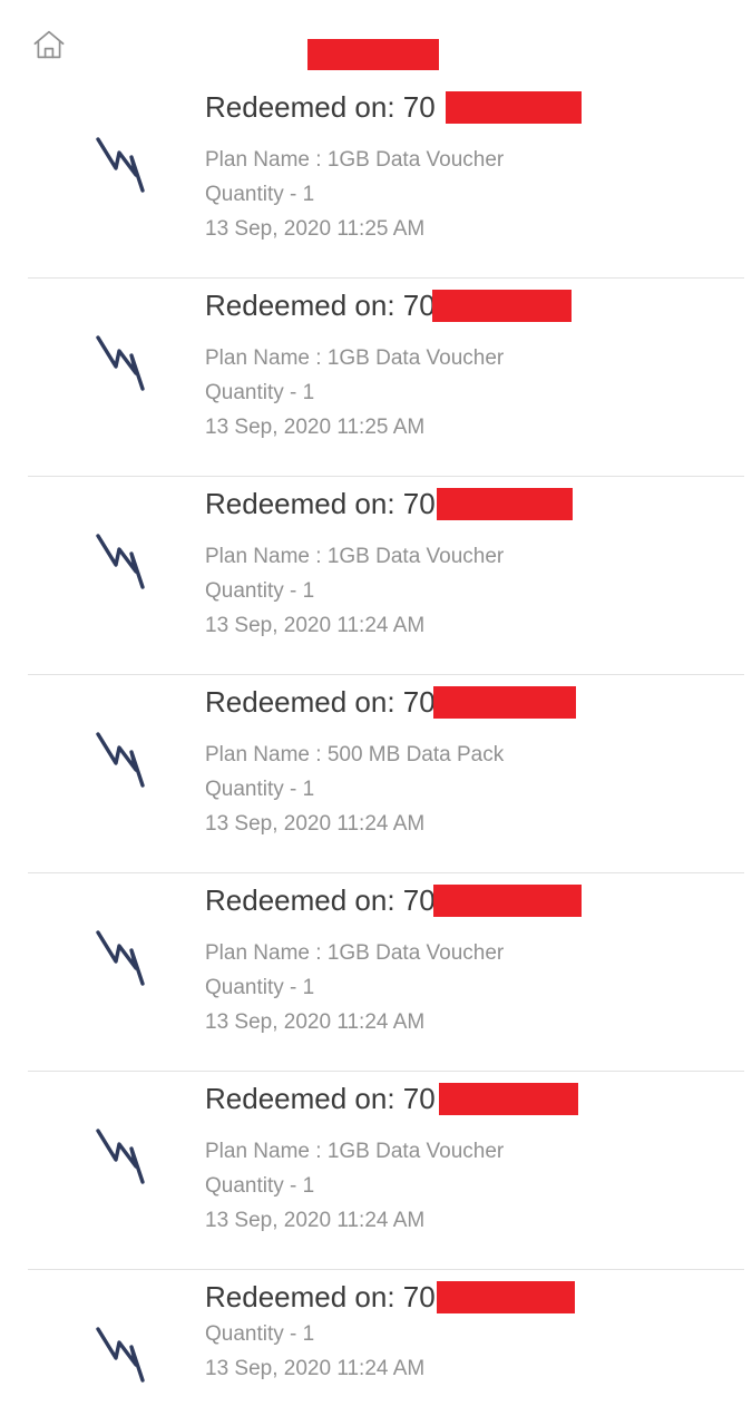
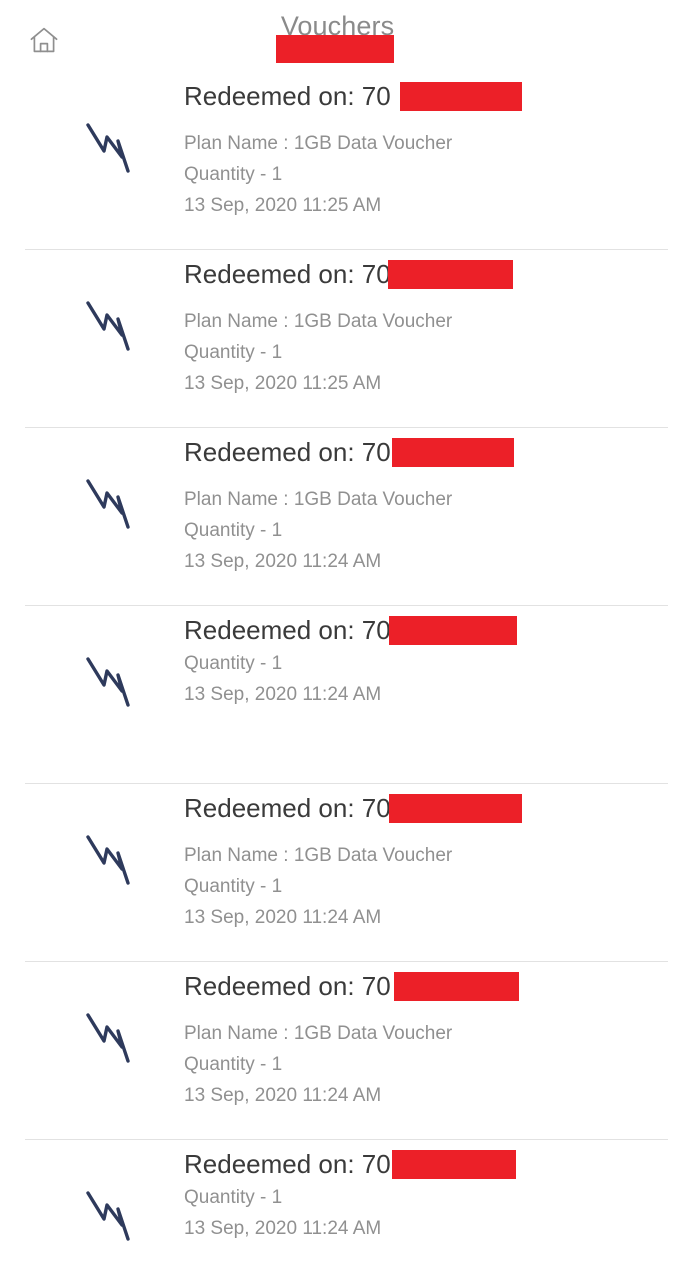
+ Vouchers
  Redeemed on: 70
  Plan Name : 1GB Data Voucher
  Quantity - 1
  13 Sep, 2020 11:25 AM
  Redeemed on: 70
  Plan Name : 1GB Data Voucher
  Quantity - 1
  13 Sep, 2020 11:25 AM
  Redeemed on: 70
  Plan Name : 1GB Data Voucher
  Quantity - 1
  13 Sep, 2020 11:24 AM
  Redeemed on: 70
- Plan Name : 500 MB Data Pack
  Quantity - 1
  13 Sep, 2020 11:24 AM
  Redeemed on: 70
  Plan Name : 1GB Data Voucher
  Quantity - 1
  13 Sep, 2020 11:24 AM
  Redeemed on: 70
  Plan Name : 1GB Data Voucher
  Quantity - 1
  13 Sep, 2020 11:24 AM
  Redeemed on: 70
  Quantity - 1
  13 Sep, 2020 11:24 AM
